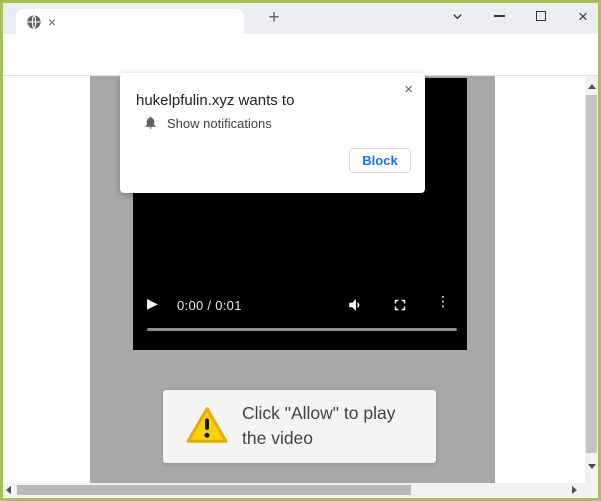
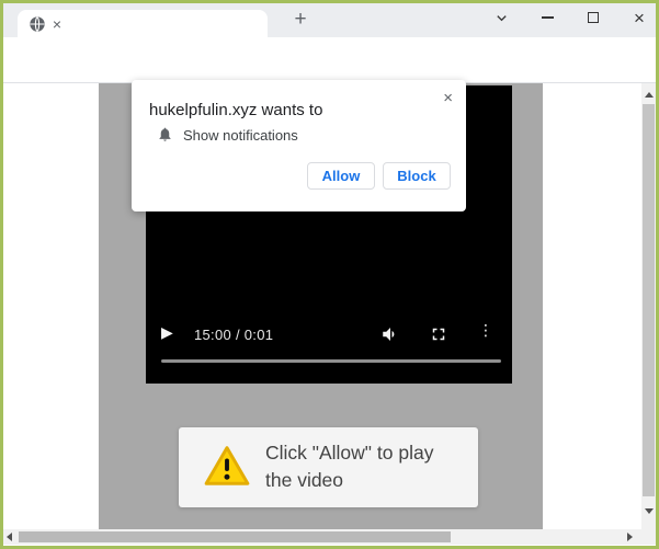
  ×
  +
  ×
  ▶
- 0:00 / 0:01
+ 15:00 / 0:01
  ⋮
  Click "Allow" to play
  the video
  ×
  hukelpfulin.xyz wants to
  Show notifications
+ Allow
  Block
